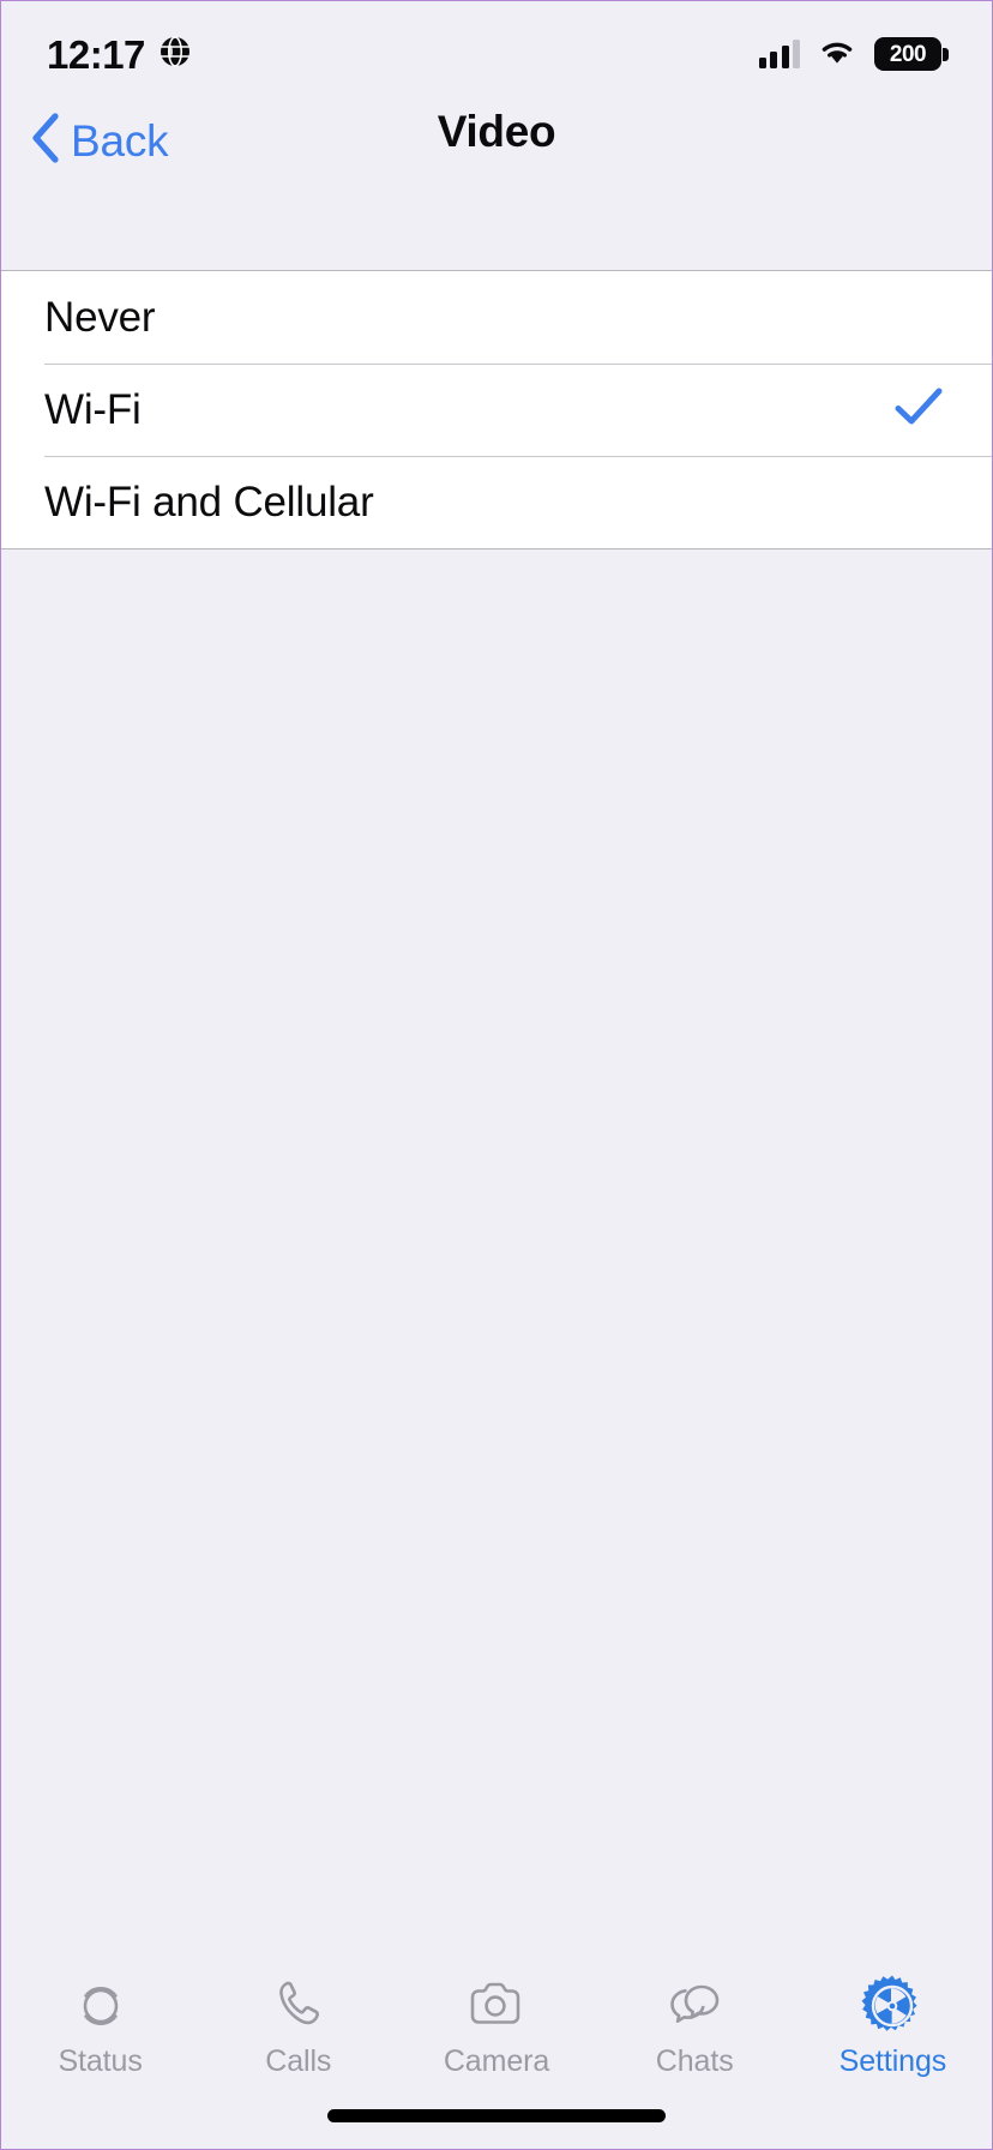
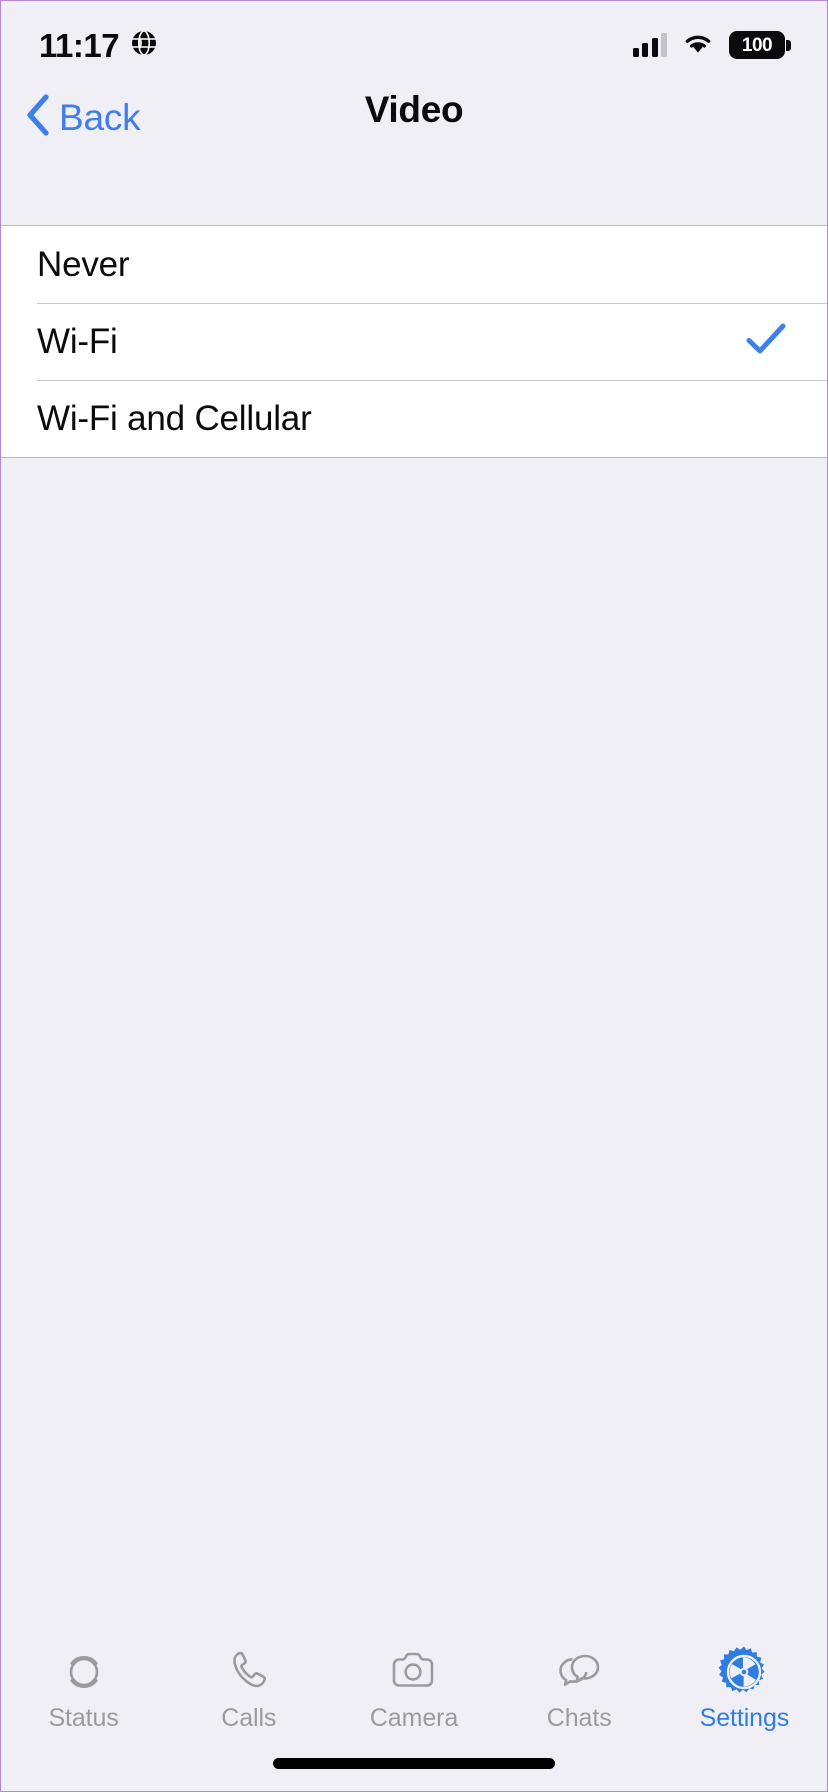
- 12:17
+ 11:17
- 200
+ 100
  Back
  Video
  Never
  Wi-Fi
  Wi-Fi and Cellular
  Status
  Calls
  Camera
  Chats
  Settings
